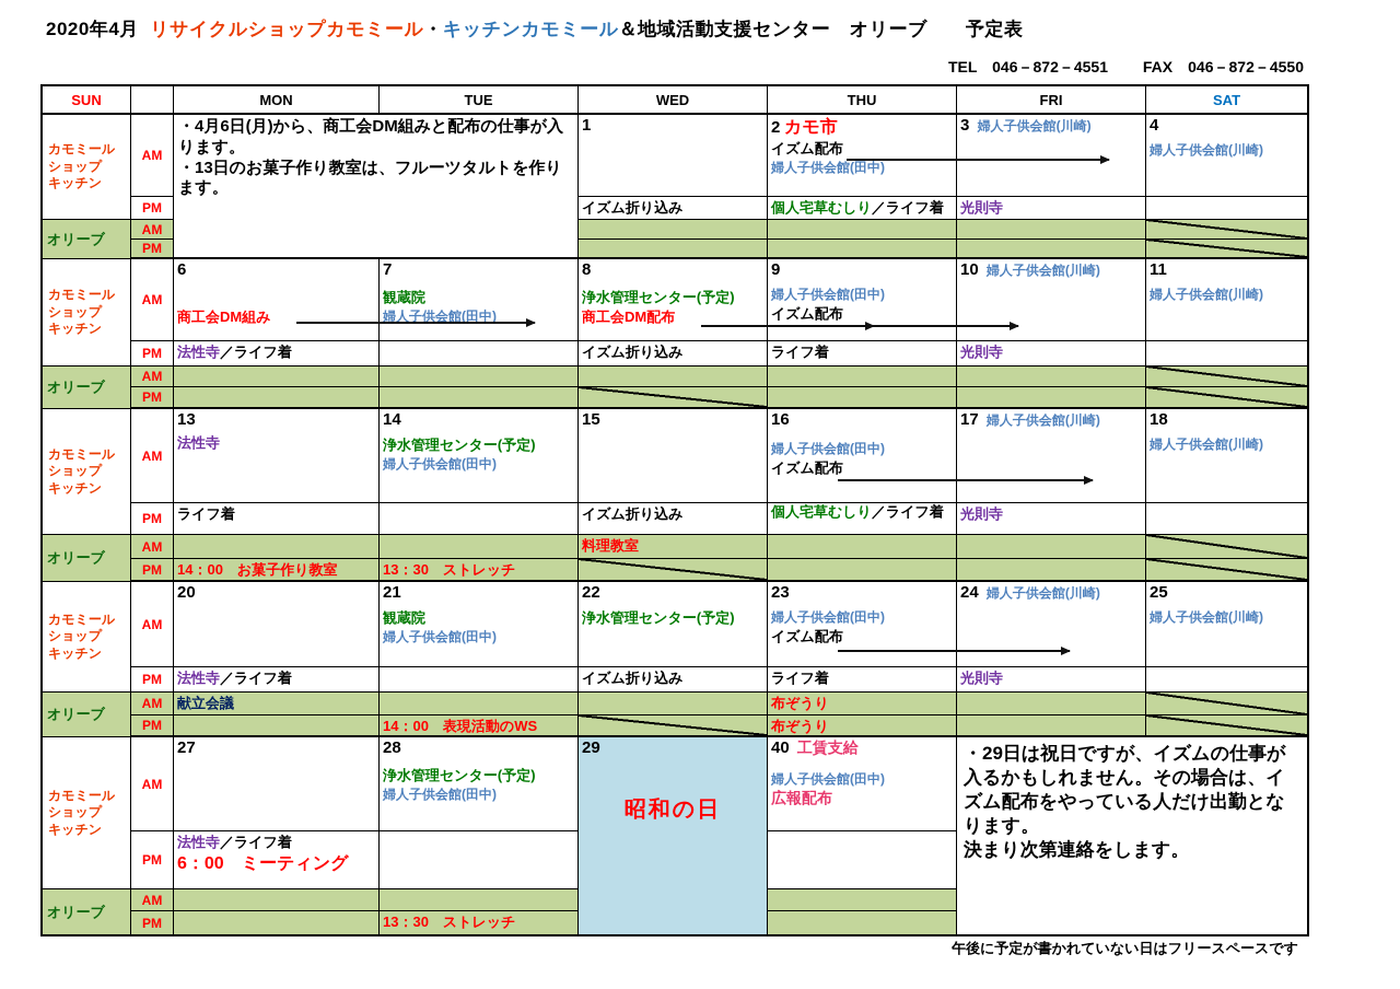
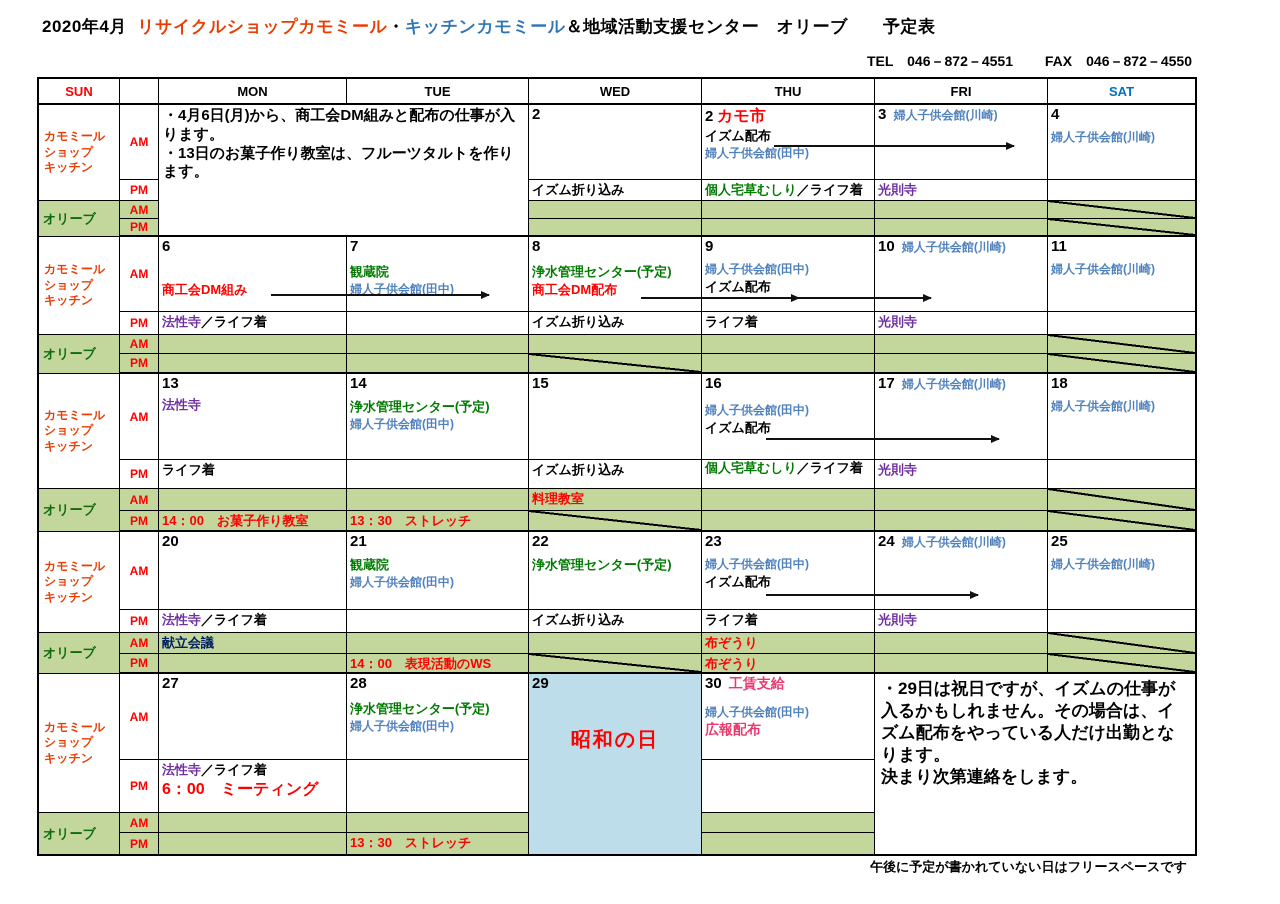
  2020年4月 リサイクルショップカモミール・キッチンカモミール＆地域活動支援センター オリーブ 予定表
  TEL 046－872－4551 FAX 046－872－4550
  SUN
  MON
  TUE
  WED
  THU
  FRI
  SAT
  カモミール
  ショップ
  キッチン
  オリーブ
  AM
  PM
  AM
  PM
  ・4月6日(月)から、商工会DM組みと配布の仕事が入ります。
  ・13日のお菓子作り教室は、フルーツタルトを作ります。
- 1
+ 2
  イズム折り込み
  2 カモ市
  イズム配布
  婦人子供会館(田中)
  個人宅草むしり／ライフ着
  3 婦人子供会館(川崎)
  光則寺
  4
  婦人子供会館(川崎)
  カモミール
  ショップ
  キッチン
  オリーブ
  AM
  PM
  AM
  PM
  6
  商工会DM組み
  法性寺／ライフ着
  7
  観蔵院
  婦人子供会館(田中)
  8
  浄水管理センター(予定)
  商工会DM配布
  イズム折り込み
  9
  婦人子供会館(田中)
  イズム配布
  ライフ着
  10 婦人子供会館(川崎)
  光則寺
  11
  婦人子供会館(川崎)
  カモミール
  ショップ
  キッチン
  オリーブ
  AM
  PM
  AM
  PM
  13
  法性寺
  ライフ着
  14：00 お菓子作り教室
  14
  浄水管理センター(予定)
  婦人子供会館(田中)
  13：30 ストレッチ
  15
  イズム折り込み
  料理教室
  16
  婦人子供会館(田中)
  イズム配布
  個人宅草むしり／ライフ着
  17 婦人子供会館(川崎)
  光則寺
  18
  婦人子供会館(川崎)
  カモミール
  ショップ
  キッチン
  オリーブ
  AM
  PM
  AM
  PM
  20
  法性寺／ライフ着
  献立会議
  21
  観蔵院
  婦人子供会館(田中)
  14：00 表現活動のWS
  22
  浄水管理センター(予定)
  イズム折り込み
  23
  婦人子供会館(田中)
  イズム配布
  ライフ着
  布ぞうり
  布ぞうり
  24 婦人子供会館(川崎)
  光則寺
  25
  婦人子供会館(川崎)
  カモミール
  ショップ
  キッチン
  オリーブ
  AM
  PM
  AM
  PM
  27
  法性寺／ライフ着
  6：00 ミーティング
  28
  浄水管理センター(予定)
  婦人子供会館(田中)
  13：30 ストレッチ
  29
  昭和の日
- 40 工賃支給
+ 30 工賃支給
  婦人子供会館(田中)
  広報配布
  ・29日は祝日ですが、イズムの仕事が入るかもしれません。その場合は、イズム配布をやっている人だけ出勤となります。
  決まり次第連絡をします。
  午後に予定が書かれていない日はフリースペースです
